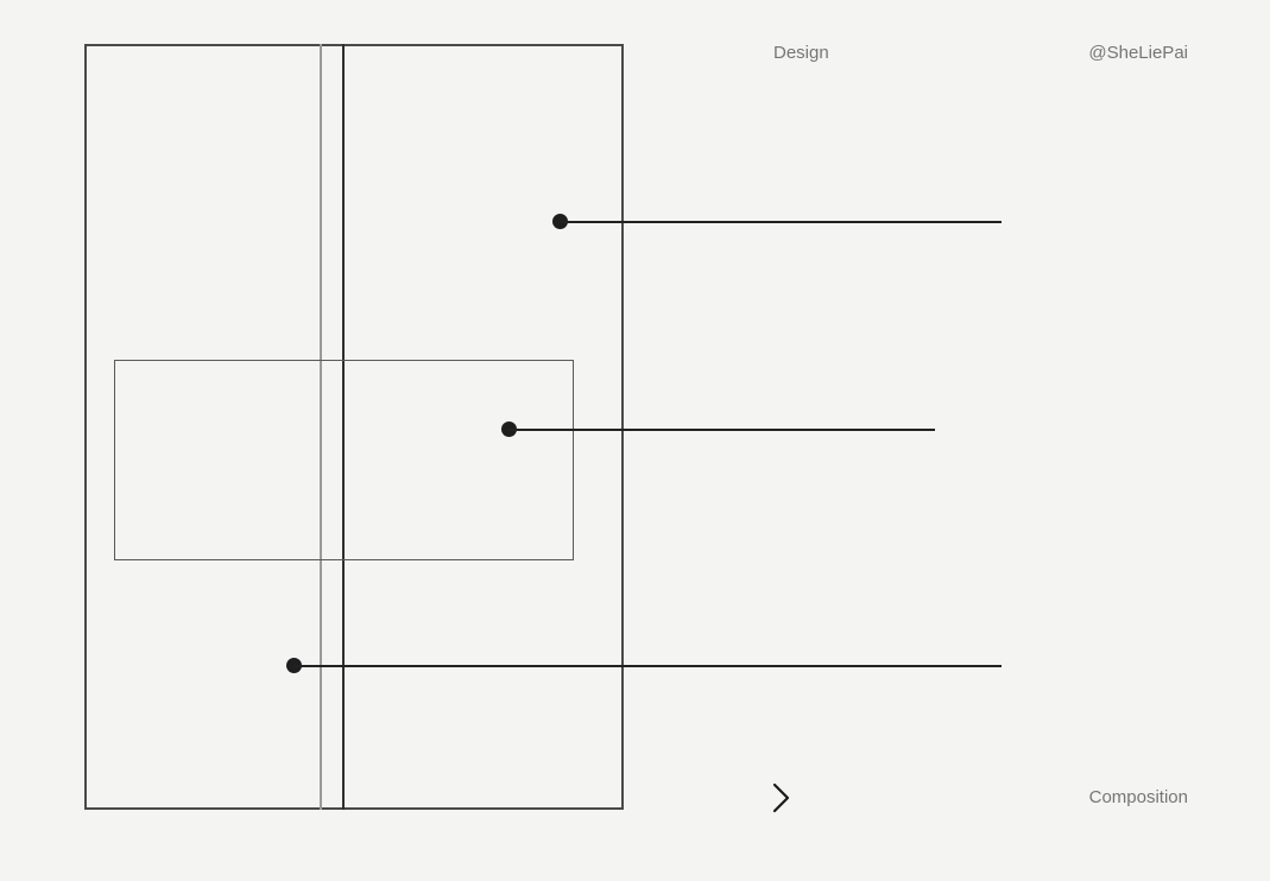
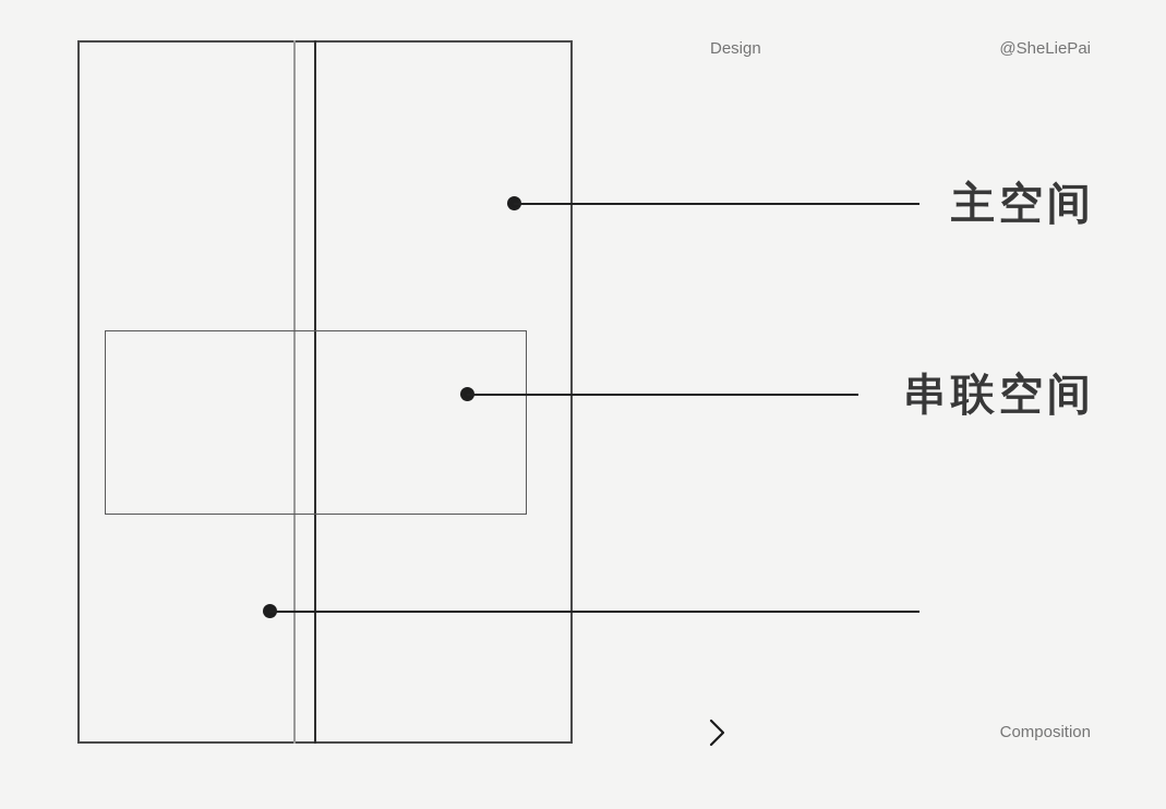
  Design
  @SheLiePai
+ 主空间
+ 串联空间
  Composition
